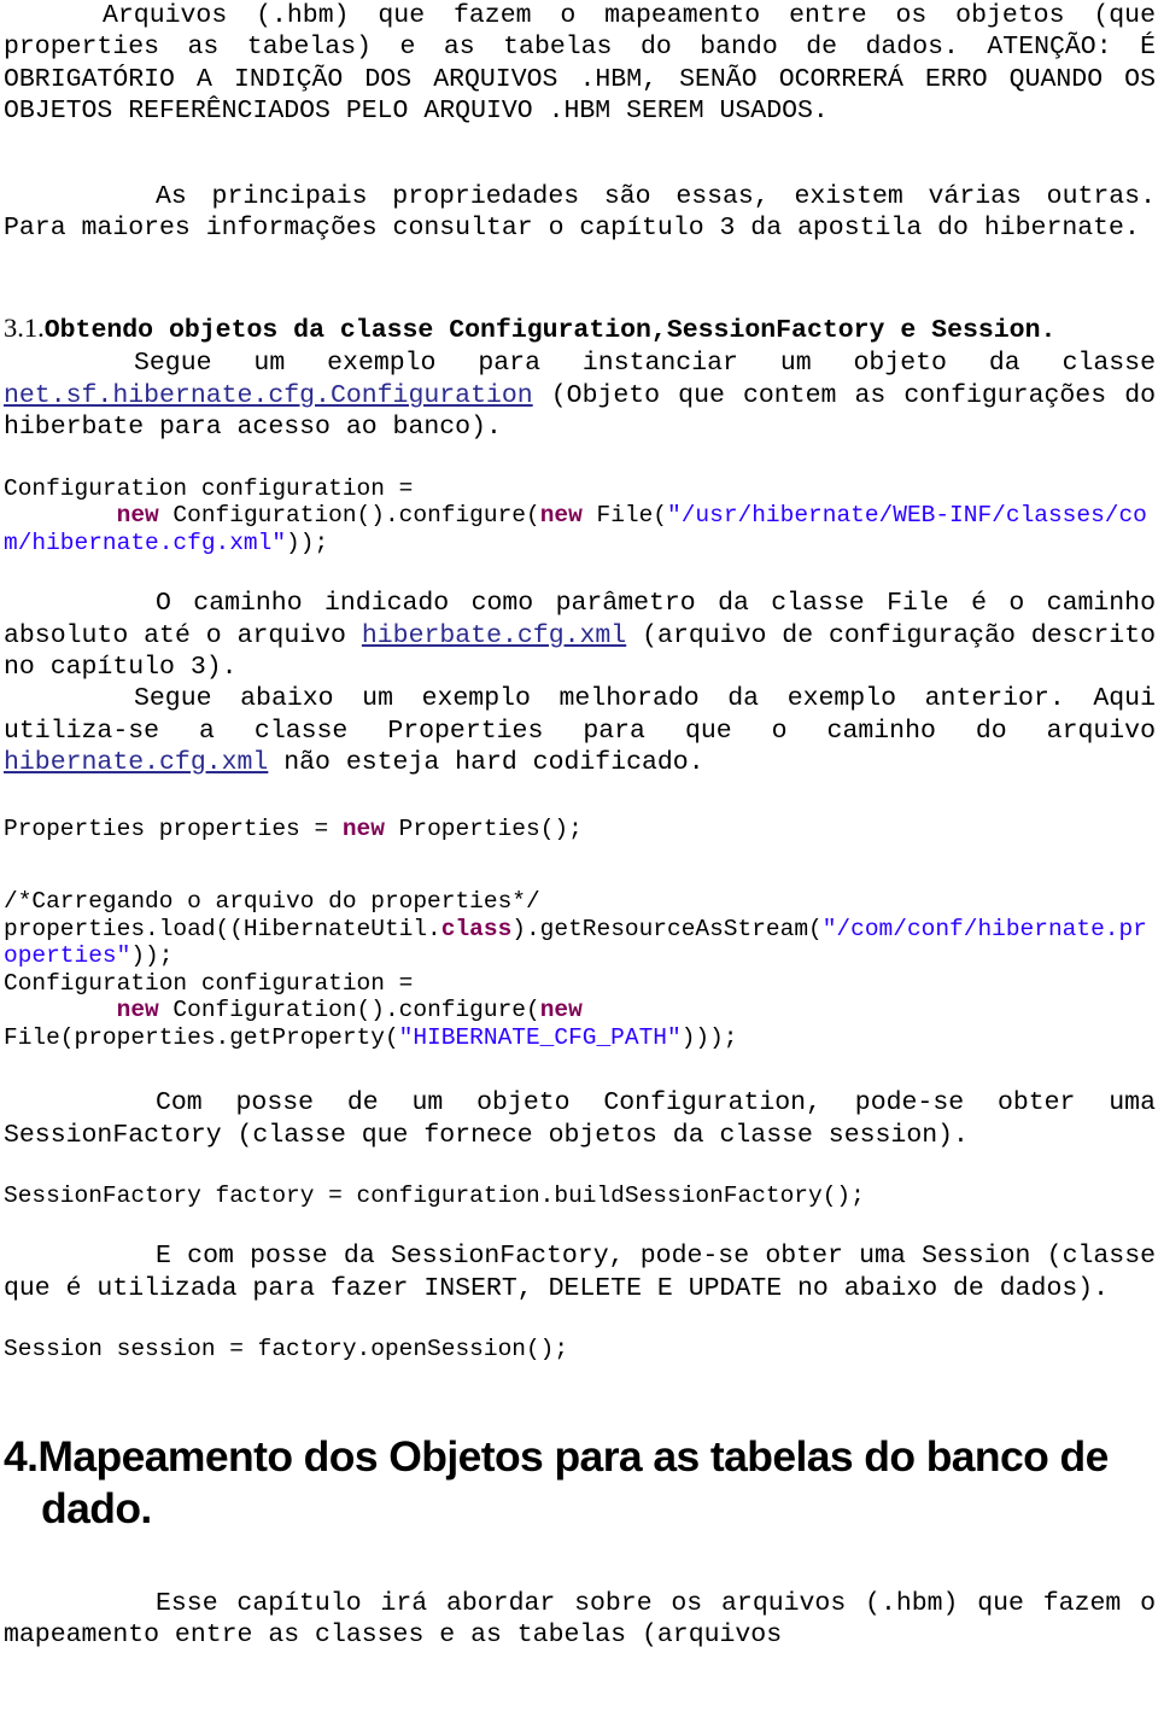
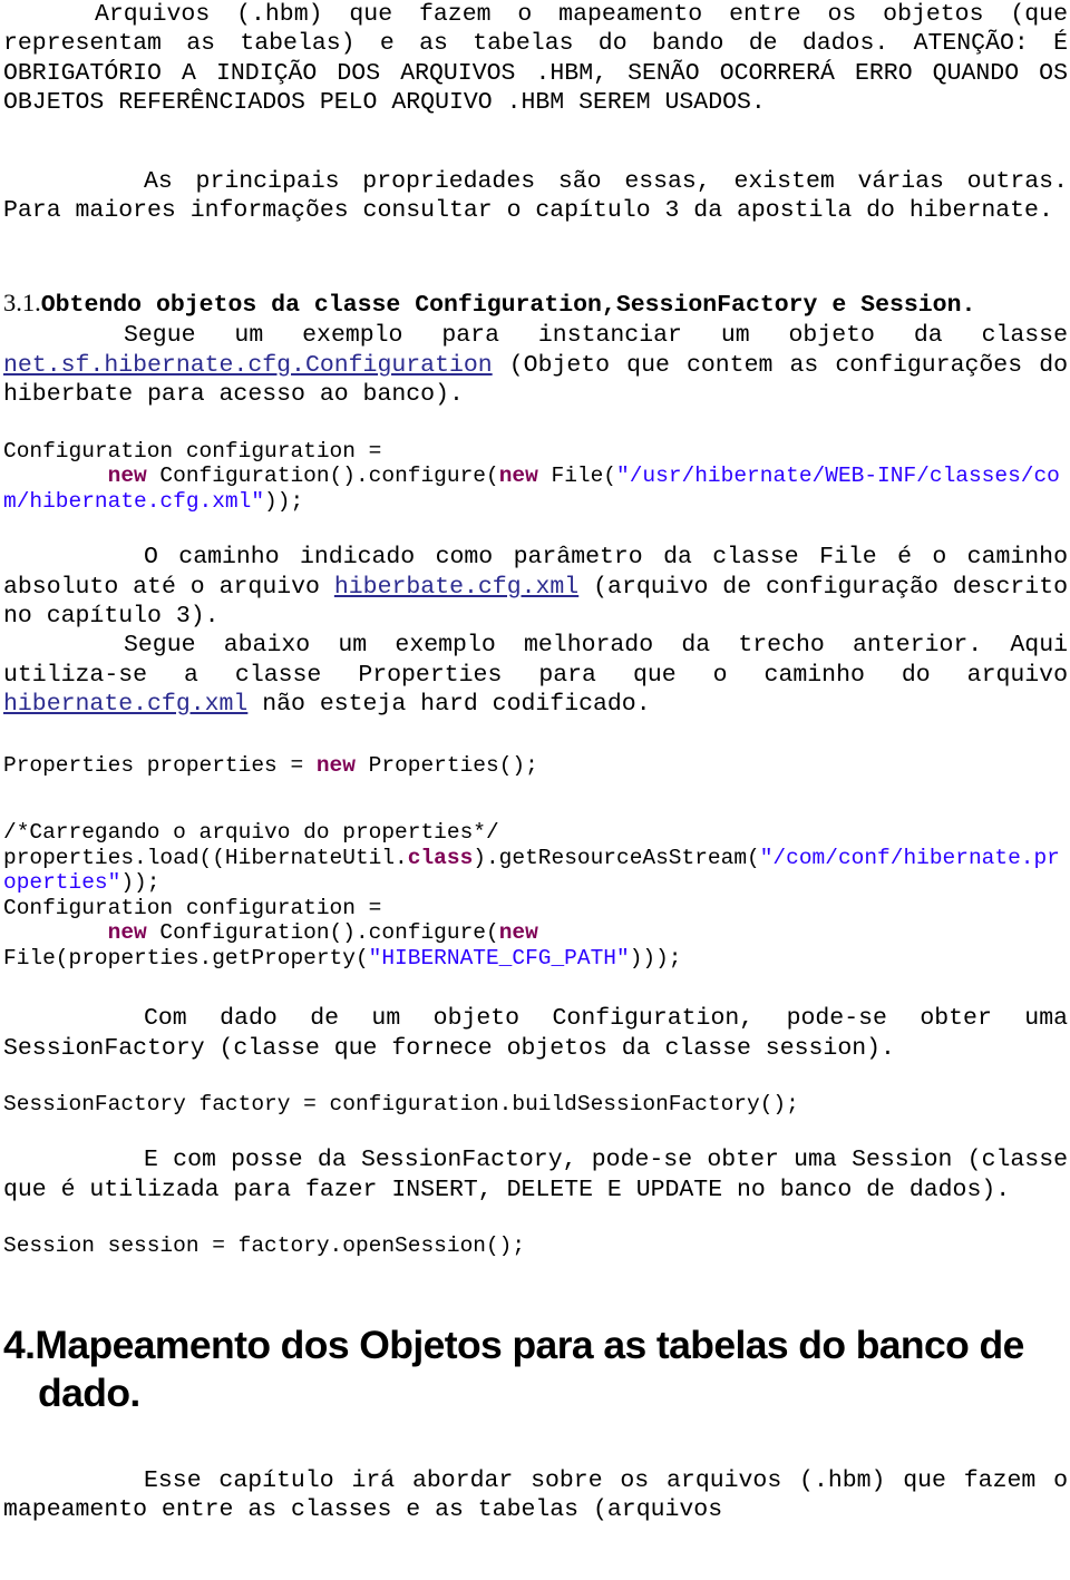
- Arquivos (.hbm) que fazem o mapeamento entre os objetos (que properties as tabelas) e as tabelas do bando de dados. ATENÇÃO: É OBRIGATÓRIO A INDIÇÃO DOS ARQUIVOS .HBM, SENÃO OCORRERÁ ERRO QUANDO OS OBJETOS REFERÊNCIADOS PELO ARQUIVO .HBM SEREM USADOS.
+ Arquivos (.hbm) que fazem o mapeamento entre os objetos (que representam as tabelas) e as tabelas do bando de dados. ATENÇÃO: É OBRIGATÓRIO A INDIÇÃO DOS ARQUIVOS .HBM, SENÃO OCORRERÁ ERRO QUANDO OS OBJETOS REFERÊNCIADOS PELO ARQUIVO .HBM SEREM USADOS.
  As principais propriedades são essas, existem várias outras. Para maiores informações consultar o capítulo 3 da apostila do hibernate.
  3.1.Obtendo objetos da classe Configuration,SessionFactory e Session.
  Segue um exemplo para instanciar um objeto da classe net.sf.hibernate.cfg.Configuration (Objeto que contem as configurações do hiberbate para acesso ao banco).
  Configuration configuration =
  new Configuration().configure(new File("/usr/hibernate/WEB-INF/classes/com/hibernate.cfg.xml"));
  O caminho indicado como parâmetro da classe File é o caminho absoluto até o arquivo hiberbate.cfg.xml (arquivo de configuração descrito no capítulo 3).
- Segue abaixo um exemplo melhorado da exemplo anterior. Aqui utiliza-se a classe Properties para que o caminho do arquivo hibernate.cfg.xml não esteja hard codificado.
+ Segue abaixo um exemplo melhorado da trecho anterior. Aqui utiliza-se a classe Properties para que o caminho do arquivo hibernate.cfg.xml não esteja hard codificado.
  Properties properties = new Properties();
  /*Carregando o arquivo do properties*/
  properties.load((HibernateUtil.class).getResourceAsStream("/com/conf/hibernate.properties"));
  Configuration configuration =
  new Configuration().configure(new
  File(properties.getProperty("HIBERNATE_CFG_PATH")));
- Com posse de um objeto Configuration, pode-se obter uma SessionFactory (classe que fornece objetos da classe session).
+ Com dado de um objeto Configuration, pode-se obter uma SessionFactory (classe que fornece objetos da classe session).
  SessionFactory factory = configuration.buildSessionFactory();
- E com posse da SessionFactory, pode-se obter uma Session (classe que é utilizada para fazer INSERT, DELETE E UPDATE no abaixo de dados).
+ E com posse da SessionFactory, pode-se obter uma Session (classe que é utilizada para fazer INSERT, DELETE E UPDATE no banco de dados).
  Session session = factory.openSession();
  4.Mapeamento dos Objetos para as tabelas do banco de dado.
  Esse capítulo irá abordar sobre os arquivos (.hbm) que fazem o mapeamento entre as classes e as tabelas (arquivos
